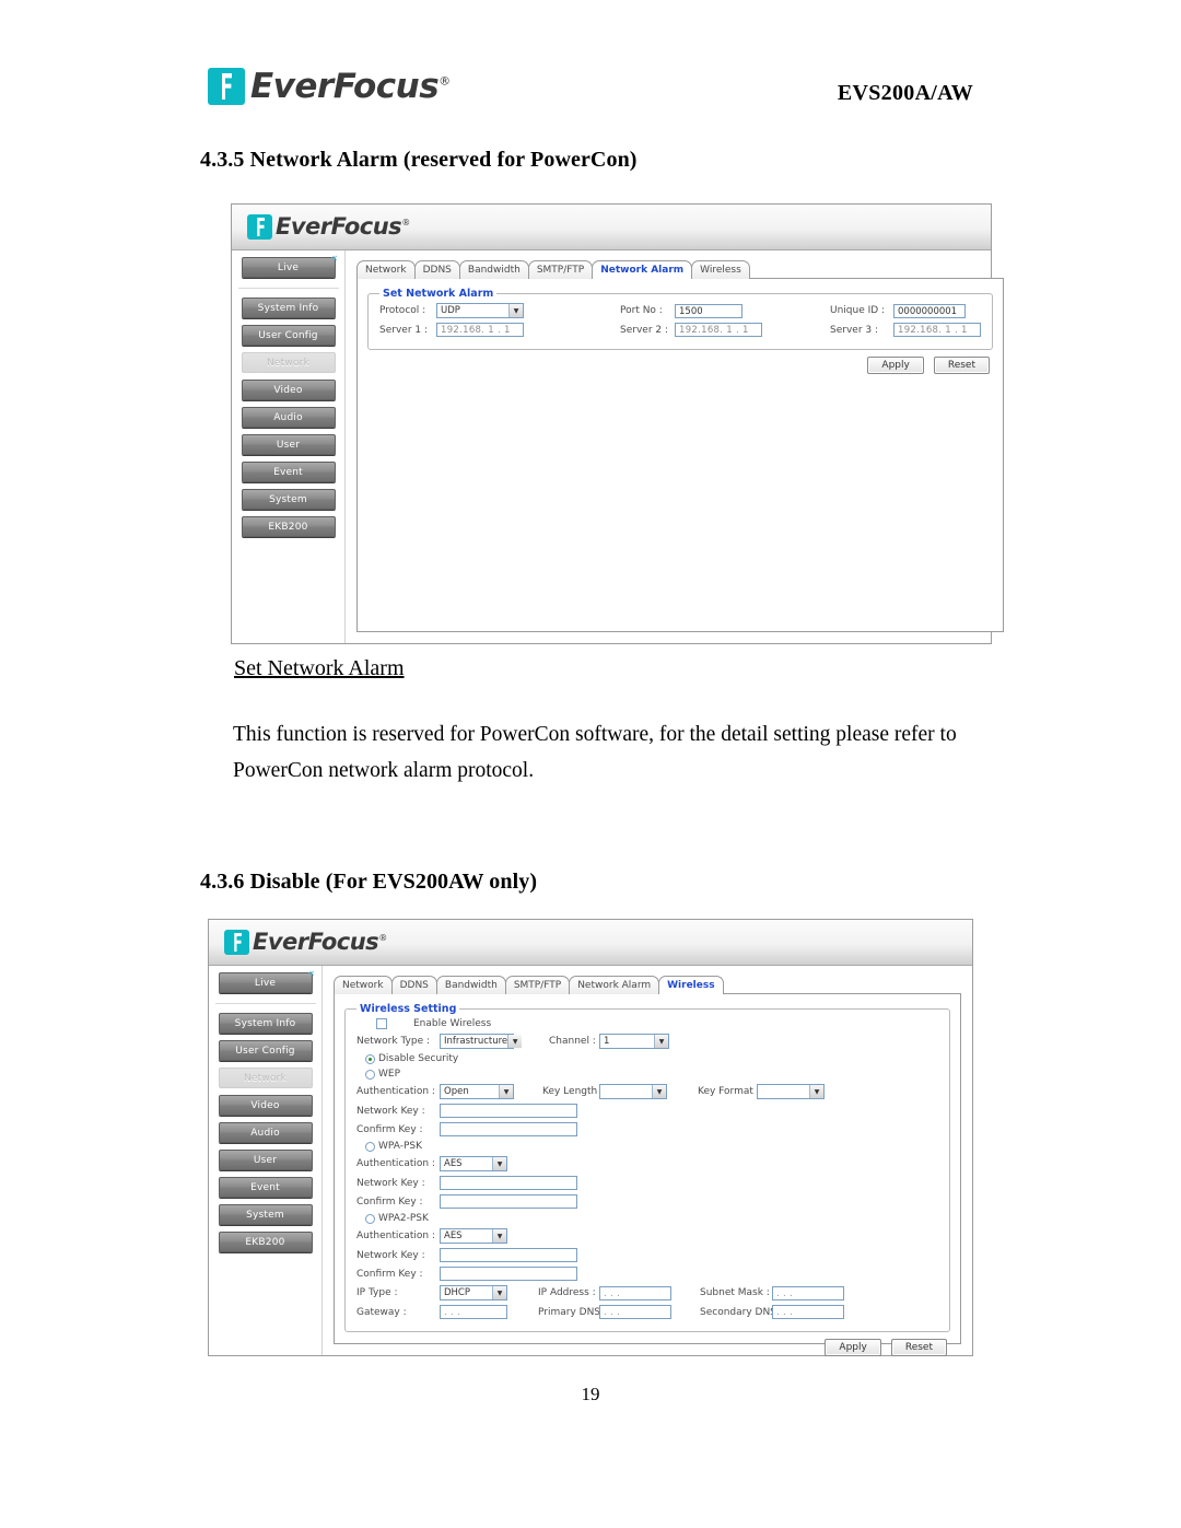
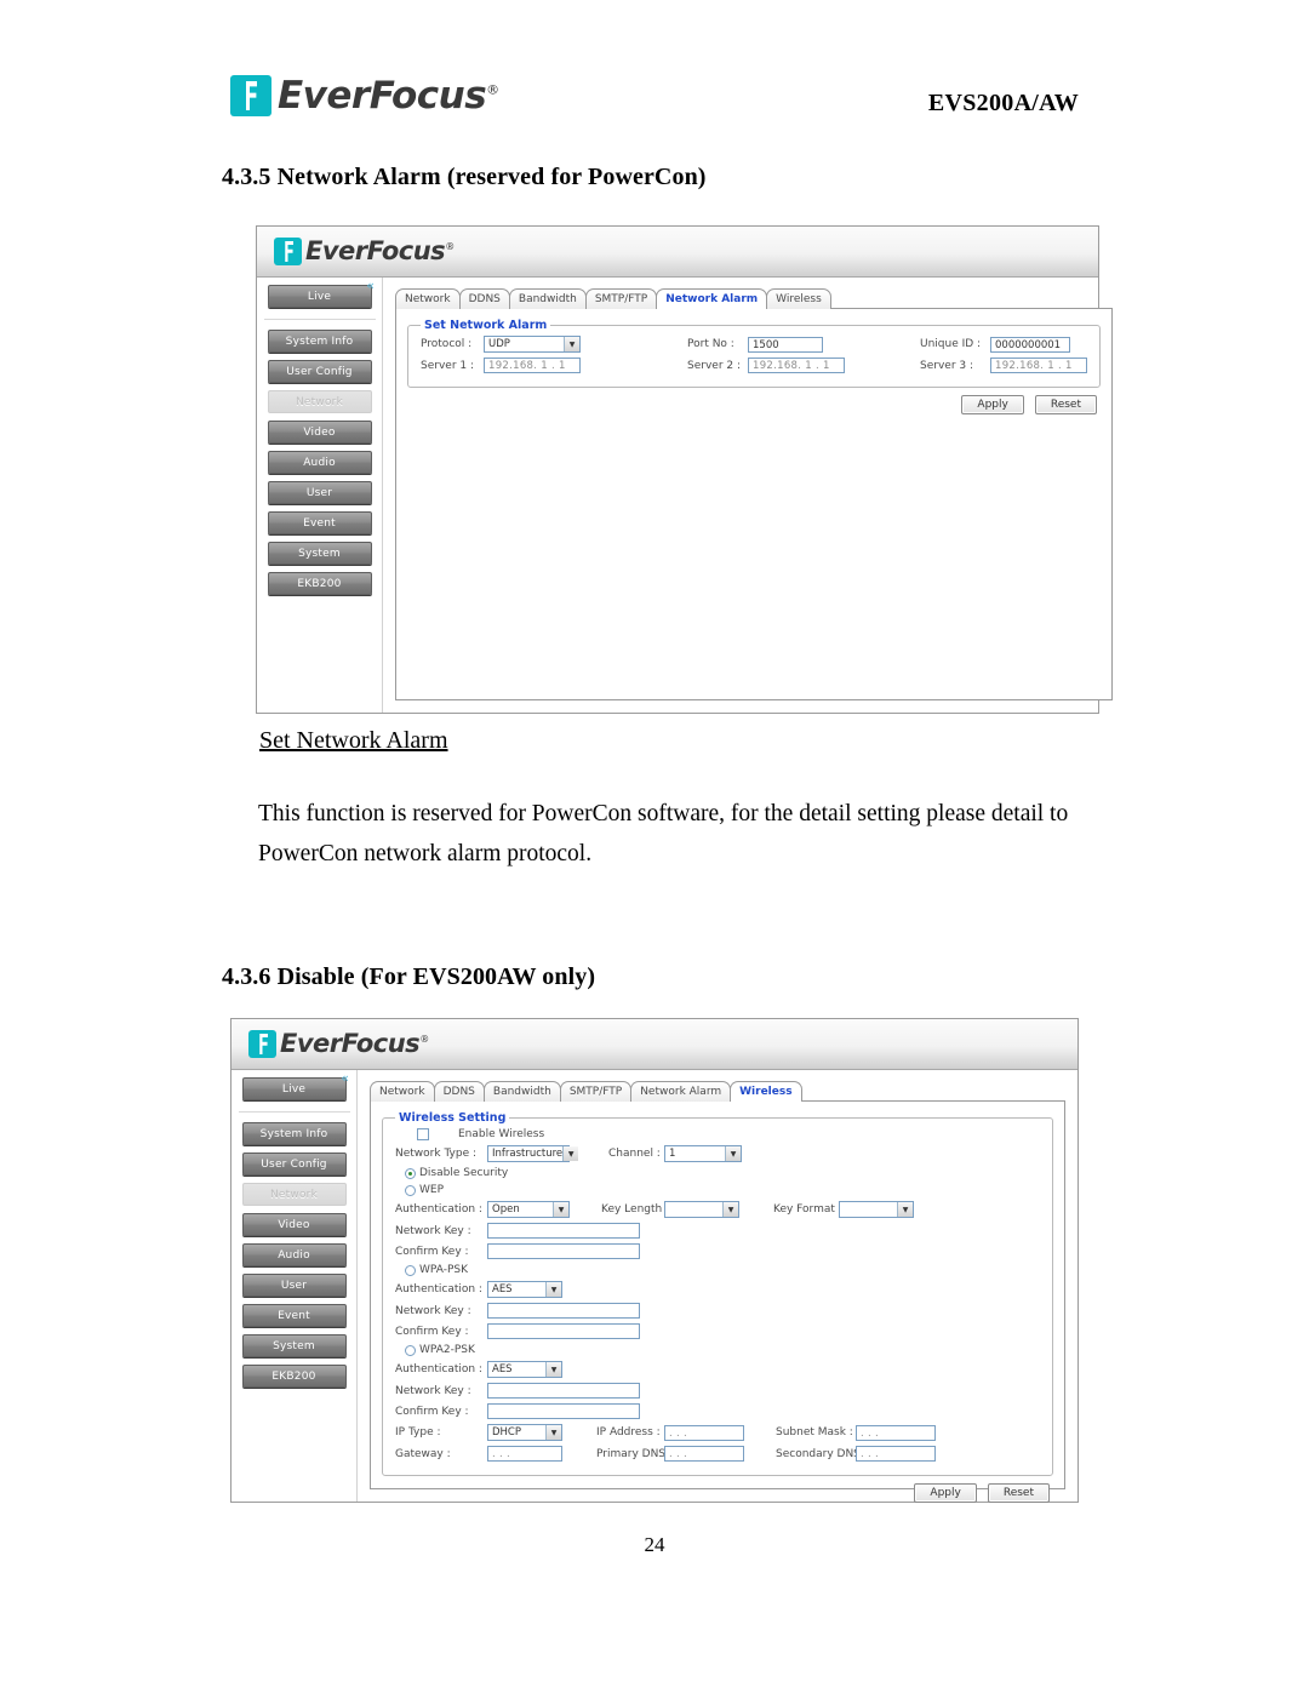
  EverFocus®
  EVS200A/AW
  4.3.5 Network Alarm (reserved for PowerCon)
  EverFocus®
  «
  Live
  System Info
  User Config
  Network
  Video
  Audio
  User
  Event
  System
  EKB200
  Network
  DDNS
  Bandwidth
  SMTP/FTP
  Network Alarm
  Wireless
  Set Network Alarm
  Protocol :
  UDP
  Port No :
  1500
  Unique ID :
  0000000001
  Server 1 :
  192.168. 1 . 1
  Server 2 :
  192.168. 1 . 1
  Server 3 :
  192.168. 1 . 1
  Apply
  Reset
  Set Network Alarm
- This function is reserved for PowerCon software, for the detail setting please refer to PowerCon network alarm protocol.
+ This function is reserved for PowerCon software, for the detail setting please detail to PowerCon network alarm protocol.
  4.3.6 Disable (For EVS200AW only)
  EverFocus®
  «
  Live
  System Info
  User Config
  Network
  Video
  Audio
  User
  Event
  System
  EKB200
  Network
  DDNS
  Bandwidth
  SMTP/FTP
  Network Alarm
  Wireless
  Wireless Setting
  Enable Wireless
  Network Type :
  Infrastructure
  Channel :
  1
  Disable Security
  WEP
  Authentication :
  Open
  Key Length
  Key Format
  Network Key :
  Confirm Key :
  WPA-PSK
  Authentication :
  AES
  Network Key :
  Confirm Key :
  WPA2-PSK
  Authentication :
  AES
  Network Key :
  Confirm Key :
  IP Type :
  DHCP
  IP Address :
  . . .
  Subnet Mask :
  . . .
  Gateway :
  . . .
  Primary DNS
  . . .
  Secondary DN
  . . .
  Apply
  Reset
- 19
+ 24
